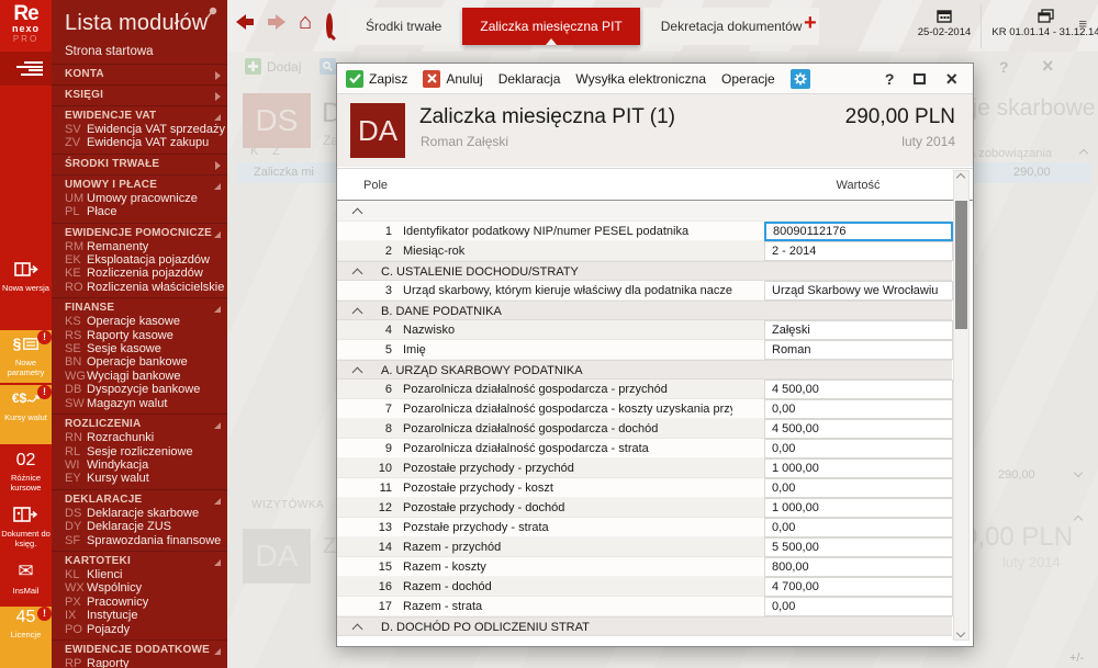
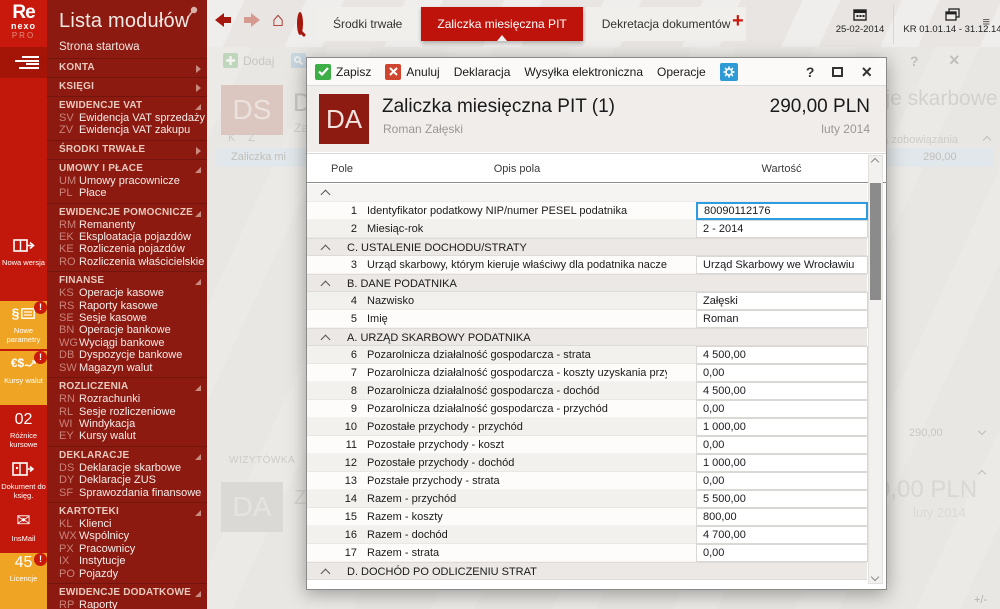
  Re
  nexo
  PRO
  Nowa wersja
  §
  Nowe parametry
  !
  €$
  Kursy walut
  !
  02
  Różnice kursowe
  Dokument do księg.
  ✉
  InsMail
  45
  Licencje
  !
  Lista modułów
  Strona startowa
  KONTA
  KSIĘGI
  EWIDENCJE VAT
  SV Ewidencja VAT sprzedaży
  ZV Ewidencja VAT zakupu
  ŚRODKI TRWAŁE
  UMOWY I PŁACE
  UM Umowy pracownicze
  PL Płace
  EWIDENCJE POMOCNICZE
  RM Remanenty
  EK Eksploatacja pojazdów
  KE Rozliczenia pojazdów
  RO Rozliczenia właścicielskie
  FINANSE
  KS Operacje kasowe
  RS Raporty kasowe
  SE Sesje kasowe
  BN Operacje bankowe
  WGWyciągi bankowe
  DB Dyspozycje bankowe
  SW Magazyn walut
  ROZLICZENIA
  RN Rozrachunki
  RL Sesje rozliczeniowe
  WI Windykacja
  EY Kursy walut
  DEKLARACJE
  DS Deklaracje skarbowe
  DY Deklaracje ZUS
  SF Sprawozdania finansowe
  KARTOTEKI
  KL Klienci
  WX Wspólnicy
  PX Pracownicy
  IX Instytucje
  PO Pojazdy
  EWIDENCJE DODATKOWE
  RP Raporty
  ⌂
  Środki trwałe
  Zaliczka miesięczna PIT
  Dekretacja dokumentów
  +
  25-02-2014
  KR 01.01.14 - 31.12.14
  ≡
  Dodaj
  DS
  K
  Z
  Zaliczka mi
  ?
  ×
  je skarbowe
  zobowiązania
  290,00
  290,00
  WIZYTÓWKA
  Z
  ,00 PLN
  +/-
  Zapisz
  Anuluj
  Deklaracja
  Wysyłka elektroniczna
  Operacje
  ?
  ×
  DA
  Zaliczka miesięczna PIT (1)
  Roman Załęski
  290,00 PLN
  luty 2014
  Pole
+ Opis pola
  Wartość
  1
  Identyfikator podatkowy NIP/numer PESEL podatnika
  80090112176
  2
  Miesiąc-rok
  2 - 2014
  C. USTALENIE DOCHODU/STRATY
  3
  Urząd skarbowy, którym kieruje właściwy dla podatnika nacze
  Urząd Skarbowy we Wrocławiu
  B. DANE PODATNIKA
  4
  Nazwisko
  Załęski
  5
  Imię
  Roman
  A. URZĄD SKARBOWY PODATNIKA
  6
- Pozarolnicza działalność gospodarcza - przychód
+ Pozarolnicza działalność gospodarcza - strata
  4 500,00
  7
  Pozarolnicza działalność gospodarcza - koszty uzyskania prz
  0,00
  8
  Pozarolnicza działalność gospodarcza - dochód
  4 500,00
  9
- Pozarolnicza działalność gospodarcza - strata
+ Pozarolnicza działalność gospodarcza - przychód
  0,00
  10
  Pozostałe przychody - przychód
  1 000,00
  11
  Pozostałe przychody - koszt
  0,00
  12
  Pozostałe przychody - dochód
  1 000,00
  13
  Pozstałe przychody - strata
  0,00
  14
  Razem - przychód
  5 500,00
  15
  Razem - koszty
  800,00
  16
  Razem - dochód
  4 700,00
  17
  Razem - strata
  0,00
  D. DOCHÓD PO ODLICZENIU STRAT
